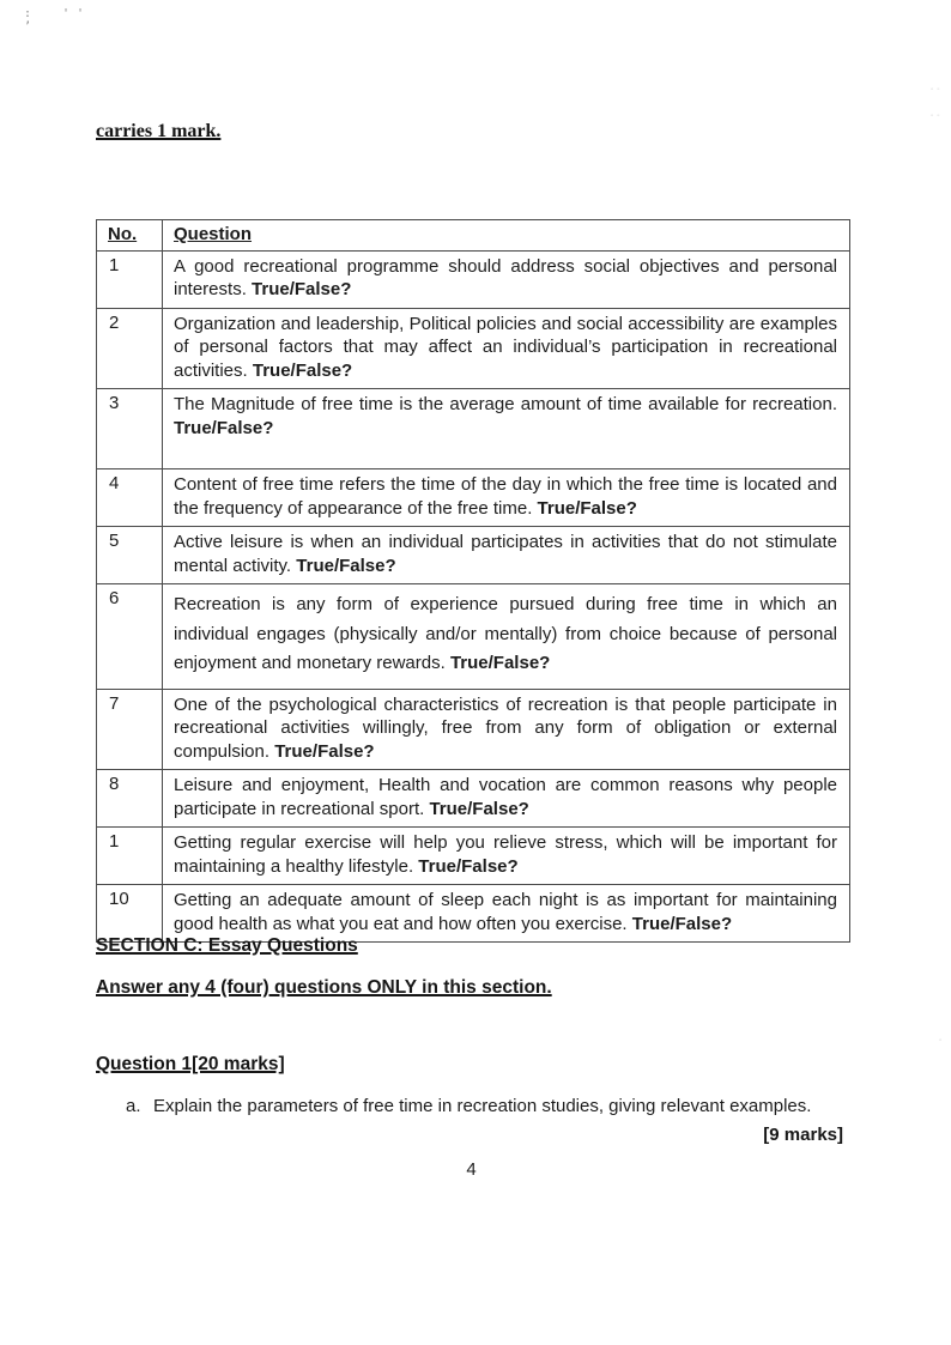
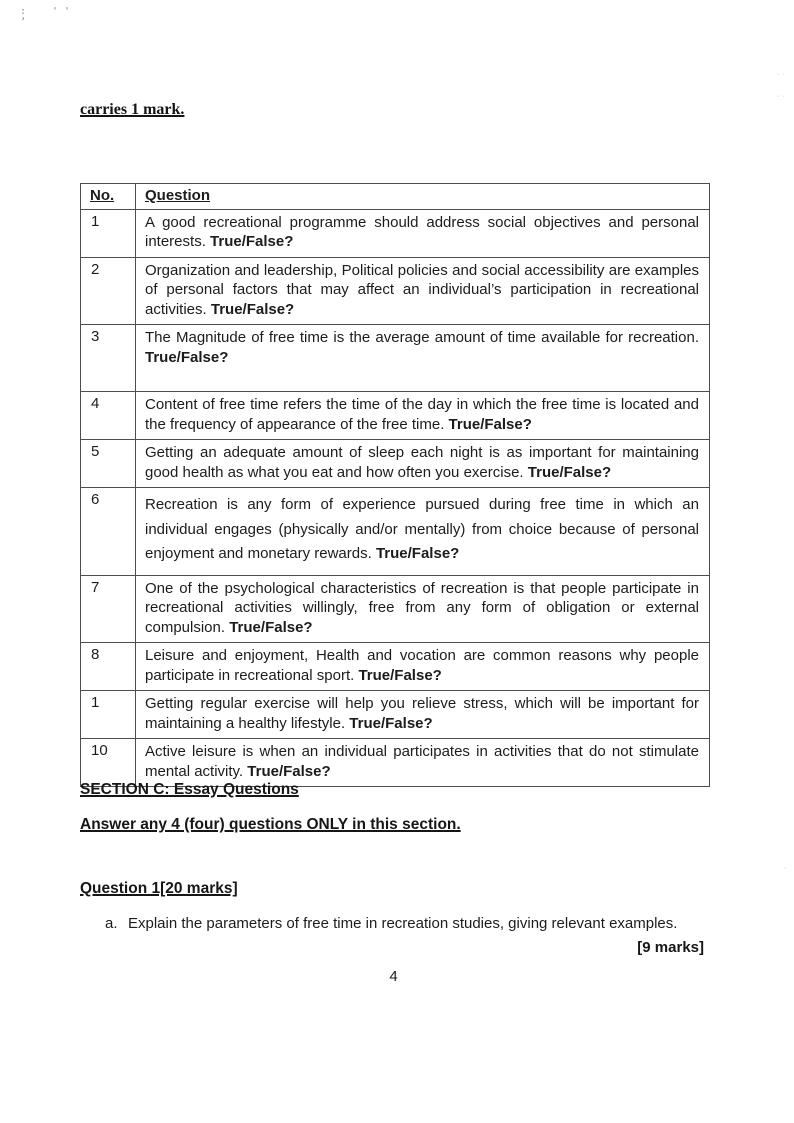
  :
  ' '
  ’
  carries 1 mark.
  No.	Question
  1	A good recreational programme should address social objectives and personal interests. True/False?
  2	Organization and leadership, Political policies and social accessibility are examples of personal factors that may affect an individual’s participation in recreational activities. True/False?
  3	The Magnitude of free time is the average amount of time available for recreation. True/False?
  4	Content of free time refers the time of the day in which the free time is located and the frequency of appearance of the free time. True/False?
- 5	Active leisure is when an individual participates in activities that do not stimulate mental activity. True/False?
+ 5	Getting an adequate amount of sleep each night is as important for maintaining good health as what you eat and how often you exercise. True/False?
  6	Recreation is any form of experience pursued during free time in which an individual engages (physically and/or mentally) from choice because of personal enjoyment and monetary rewards. True/False?
  7	One of the psychological characteristics of recreation is that people participate in recreational activities willingly, free from any form of obligation or external compulsion. True/False?
  8	Leisure and enjoyment, Health and vocation are common reasons why people participate in recreational sport. True/False?
  1	Getting regular exercise will help you relieve stress, which will be important for maintaining a healthy lifestyle. True/False?
- 10	Getting an adequate amount of sleep each night is as important for maintaining good health as what you eat and how often you exercise. True/False?
+ 10	Active leisure is when an individual participates in activities that do not stimulate mental activity. True/False?
  SECTION C: Essay Questions
  Answer any 4 (four) questions ONLY in this section.
  Question 1[20 marks]
  a.
  Explain the parameters of free time in recreation studies, giving relevant examples.
  [9 marks]
  4
